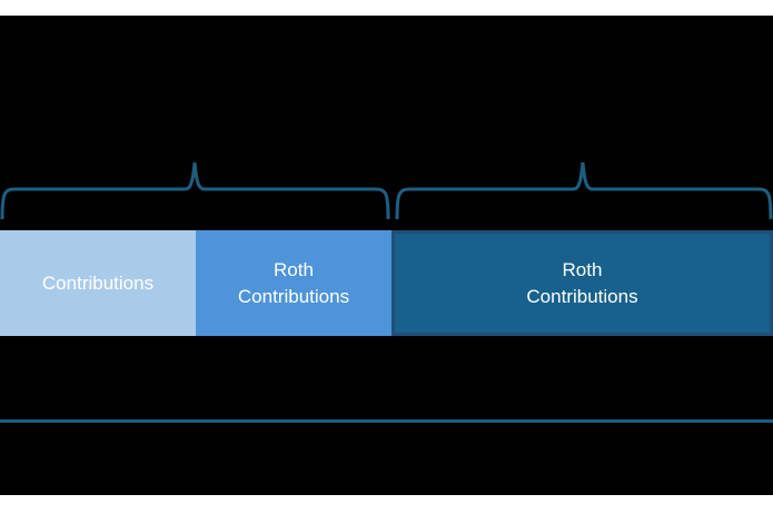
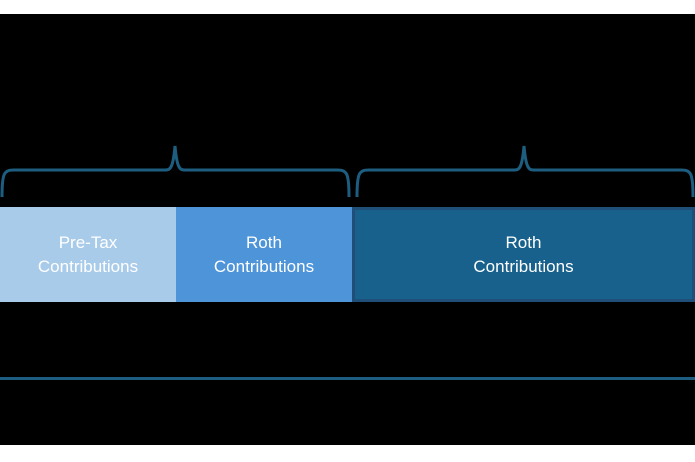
+ Pre-Tax
  Contributions
  Roth
  Contributions
  Roth
  Contributions
